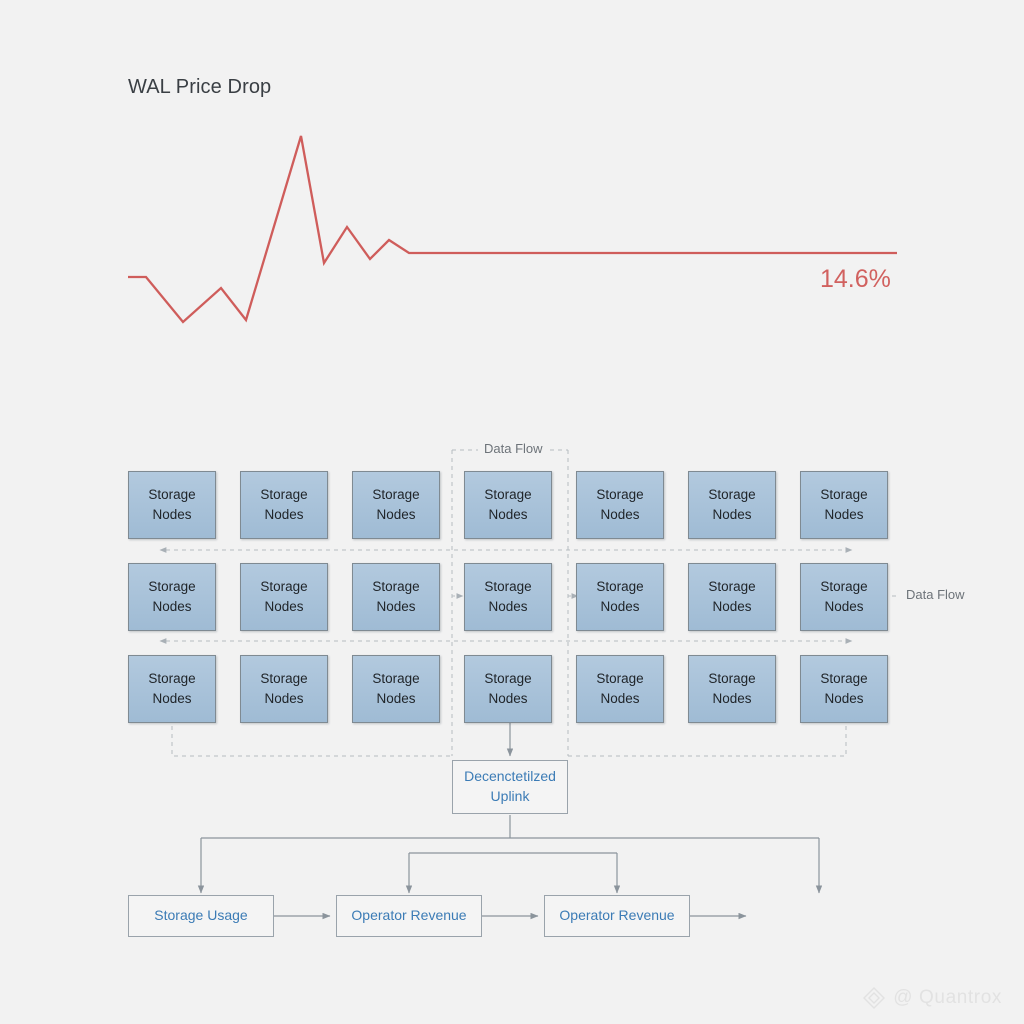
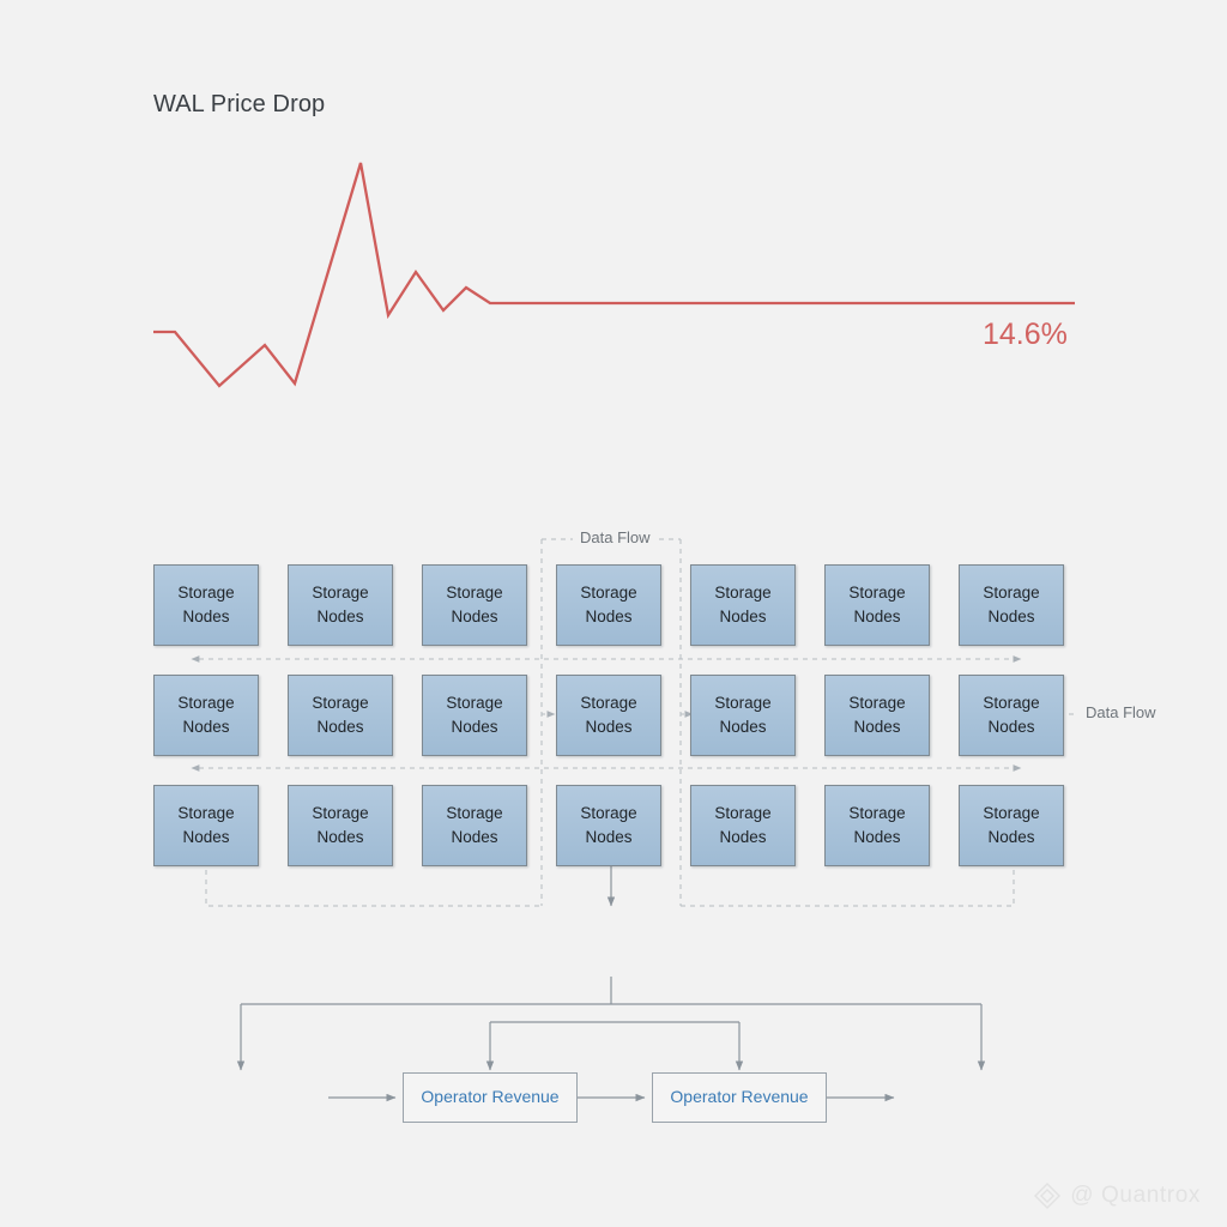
  WAL Price Drop
  14.6%
  Data Flow
  Data Flow
  Storage
  Nodes
  Storage
  Nodes
  Storage
  Nodes
  Storage
  Nodes
  Storage
  Nodes
  Storage
  Nodes
  Storage
  Nodes
  Storage
  Nodes
  Storage
  Nodes
  Storage
  Nodes
  Storage
  Nodes
  Storage
  Nodes
  Storage
  Nodes
  Storage
  Nodes
  Storage
  Nodes
  Storage
  Nodes
  Storage
  Nodes
  Storage
  Nodes
  Storage
  Nodes
  Storage
  Nodes
  Storage
  Nodes
- Decenctetilzed
- Uplink
- Storage Usage
  Operator Revenue
  Operator Revenue
